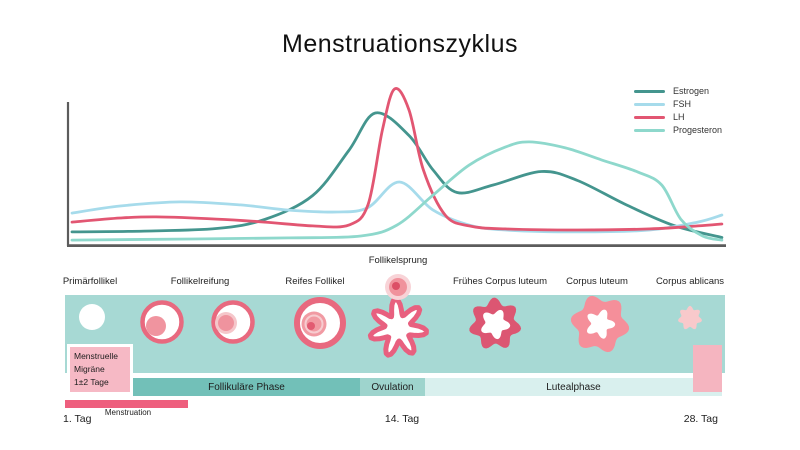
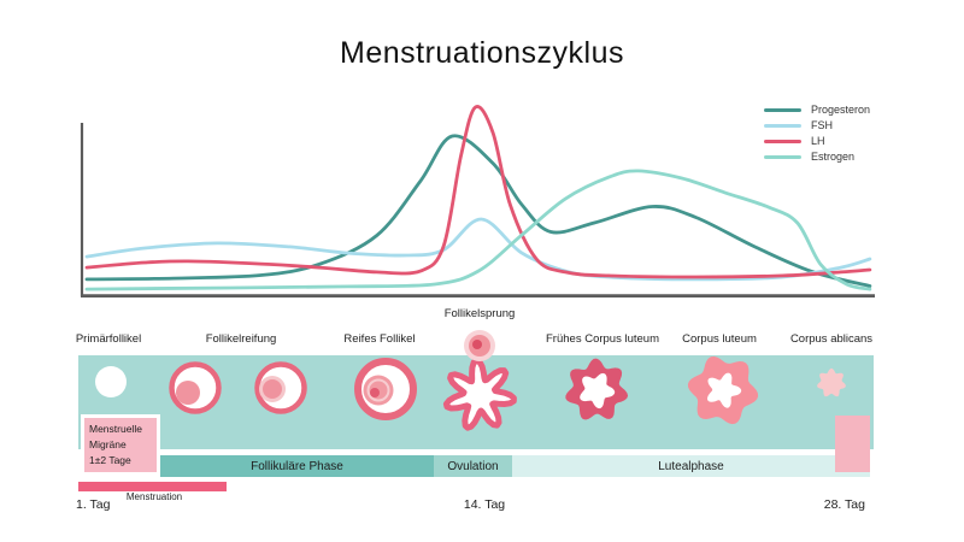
  Menstruationszyklus
- Estrogen
+ Progesteron
  FSH
  LH
- Progesteron
+ Estrogen
  Primärfollikel
  Follikelreifung
  Reifes Follikel
  Follikelsprung
  Frühes Corpus luteum
  Corpus luteum
  Corpus ablicans
  Follikuläre Phase
  Ovulation
  Lutealphase
  Menstruelle
  Migräne
  1±2 Tage
  Menstruation
  1. Tag
  14. Tag
  28. Tag
